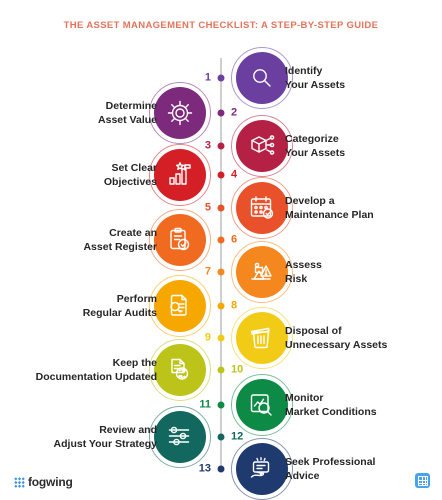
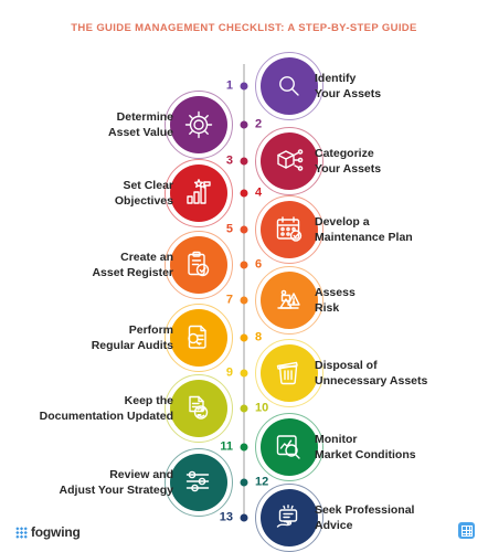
- THE ASSET MANAGEMENT CHECKLIST: A STEP-BY-STEP GUIDE
+ THE GUIDE MANAGEMENT CHECKLIST: A STEP-BY-STEP GUIDE
  1
  Identify
  Your Assets
  2
  Determine
  Asset Value
  3
  Categorize
  Your Assets
  4
  Set Clear
  Objectives
  5
  Develop a
  Maintenance Plan
  6
  Create an
  Asset Register
  7
  Assess
  Risk
  8
  Perform
  Regular Audits
  9
  Disposal of
  Unnecessary Assets
  10
  Keep the
  Documentation Updated
  11
  Monitor
  Market Conditions
  12
  Review and
  Adjust Your Strategy
  13
  Seek Professional
  Advice
  fogwing
